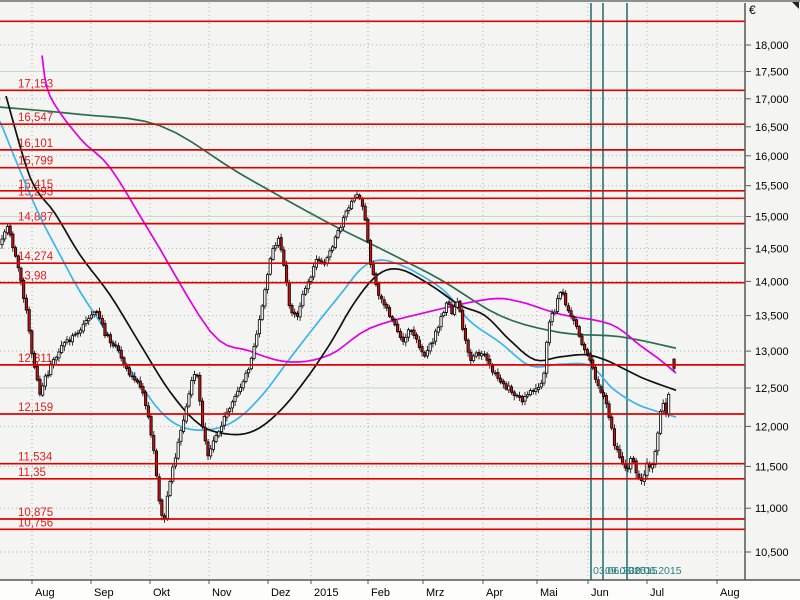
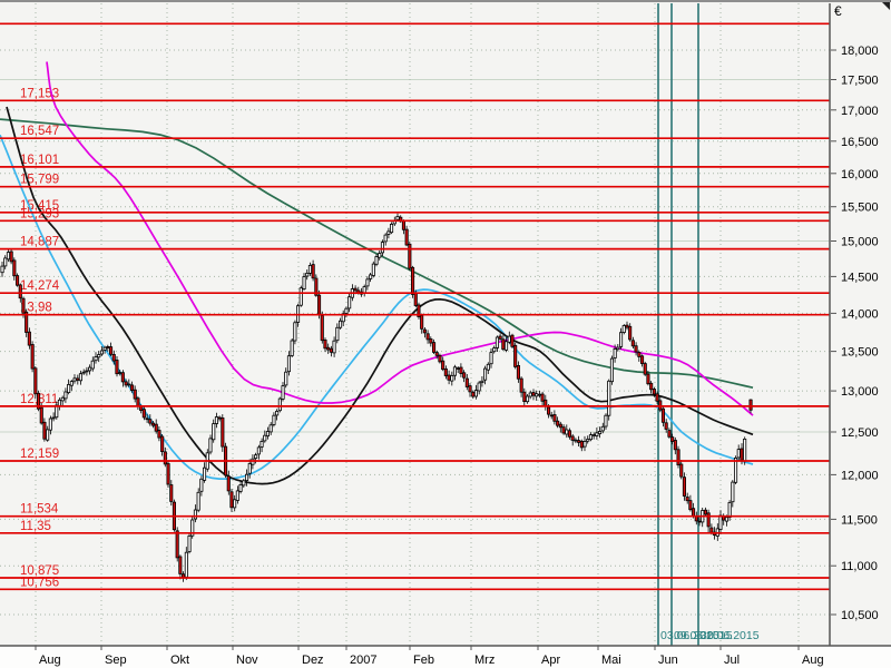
  17,153
  16,547
  16,101
  15,799
  15,415
  15,93
  14,887
  14,274
  3,98
  12,811
  12,159
  11,534
  11,35
  10,875
  10,756
  18,000
  17,500
  17,000
  16,500
  16,000
  15,500
  15,000
  14,500
  14,000
  13,500
  13,000
  12,500
  12,000
  11,500
  11,000
  10,500
  €
  Aug
  Sep
  Okt
  Nov
  Dez
- 2015
+ 2007
  Feb
  Mrz
  Apr
  Mai
  Jun
  Jul
  Aug
  03.06.2015
  09.06.2015
  30.06.2015
